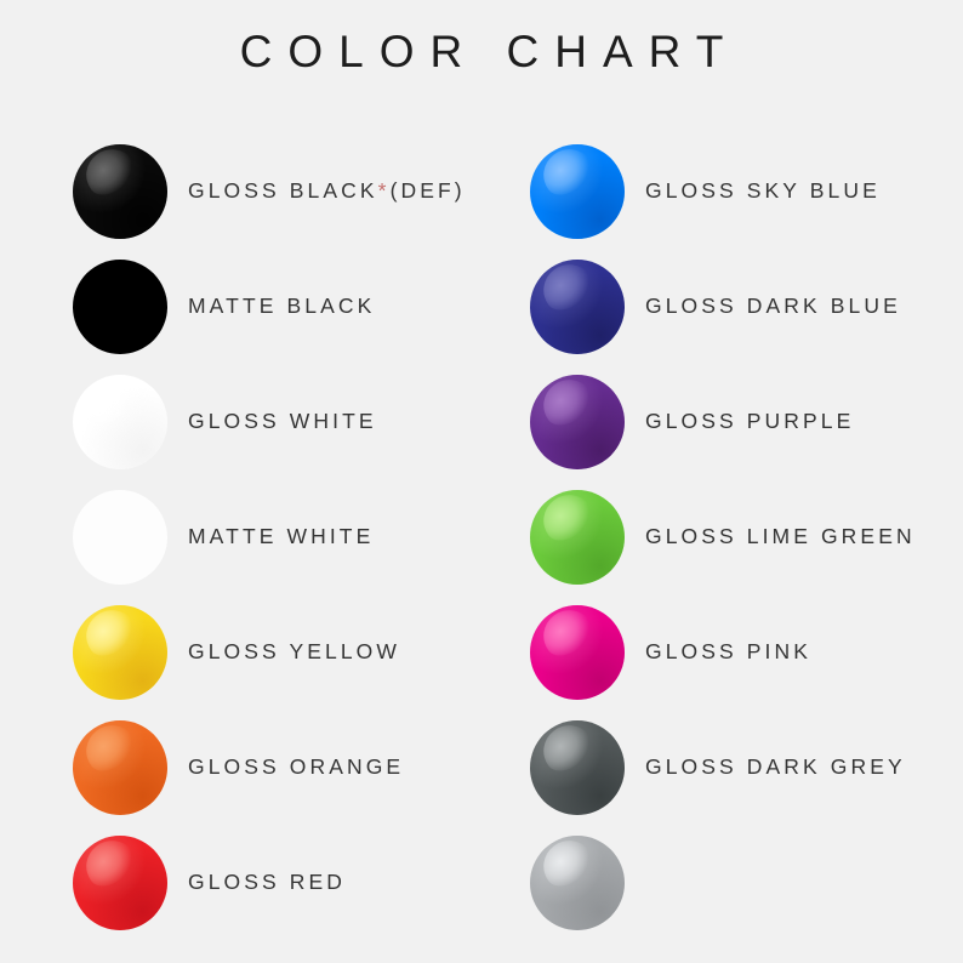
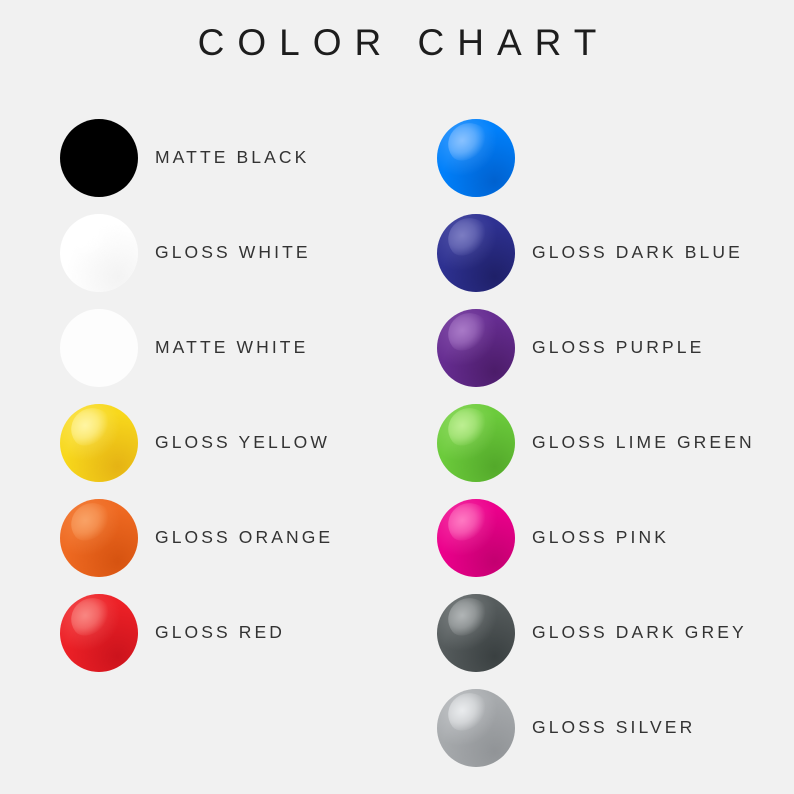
  COLOR CHART
- GLOSS BLACK*(DEF)
  MATTE BLACK
  GLOSS WHITE
  MATTE WHITE
  GLOSS YELLOW
  GLOSS ORANGE
  GLOSS RED
- GLOSS SKY BLUE
  GLOSS DARK BLUE
  GLOSS PURPLE
  GLOSS LIME GREEN
  GLOSS PINK
  GLOSS DARK GREY
+ GLOSS SILVER
